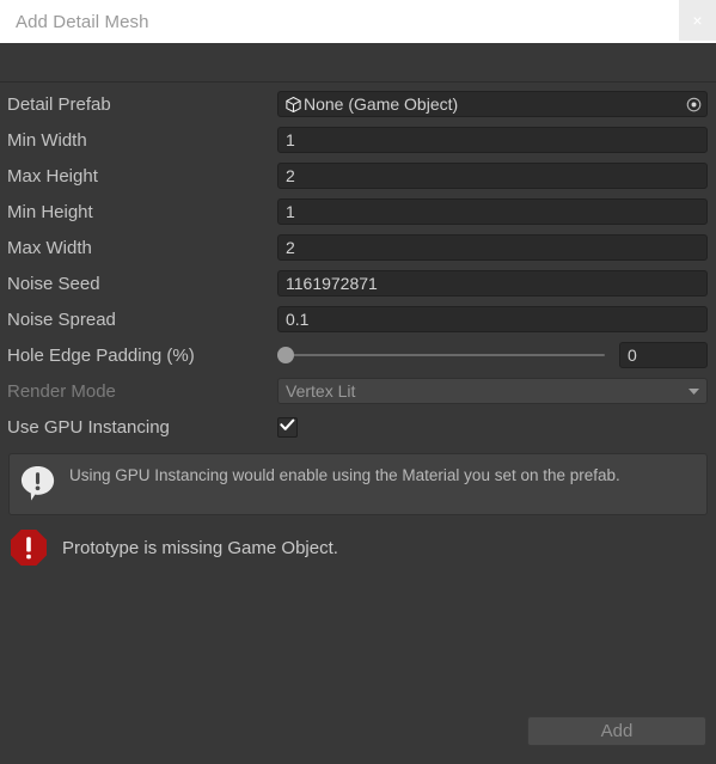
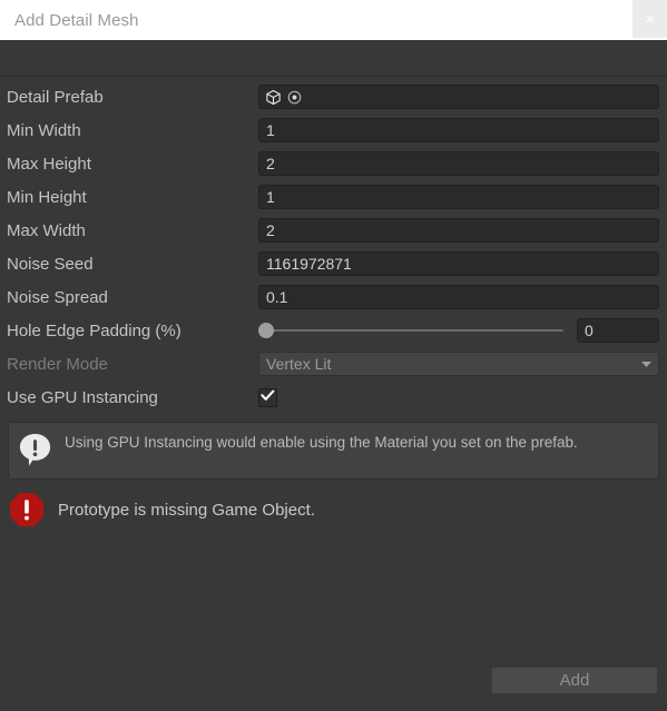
  Add Detail Mesh
  Detail Prefab
- None (Game Object)
  Min Width
  1
  Max Height
  2
  Min Height
  1
  Max Width
  2
  Noise Seed
  1161972871
  Noise Spread
  0.1
  Hole Edge Padding (%)
  0
  Render Mode
  Vertex Lit
  Use GPU Instancing
  Using GPU Instancing would enable using the Material you set on the prefab.
  Prototype is missing Game Object.
  Add
